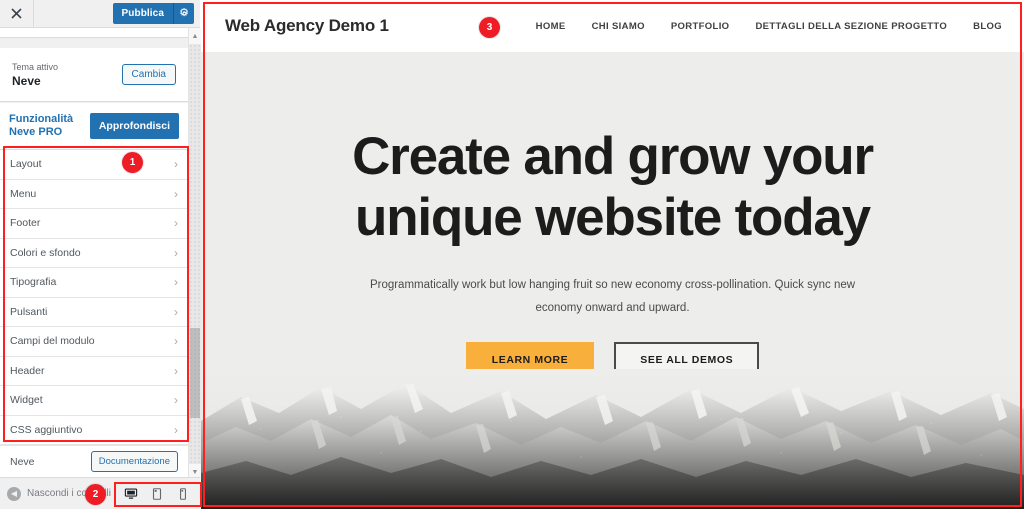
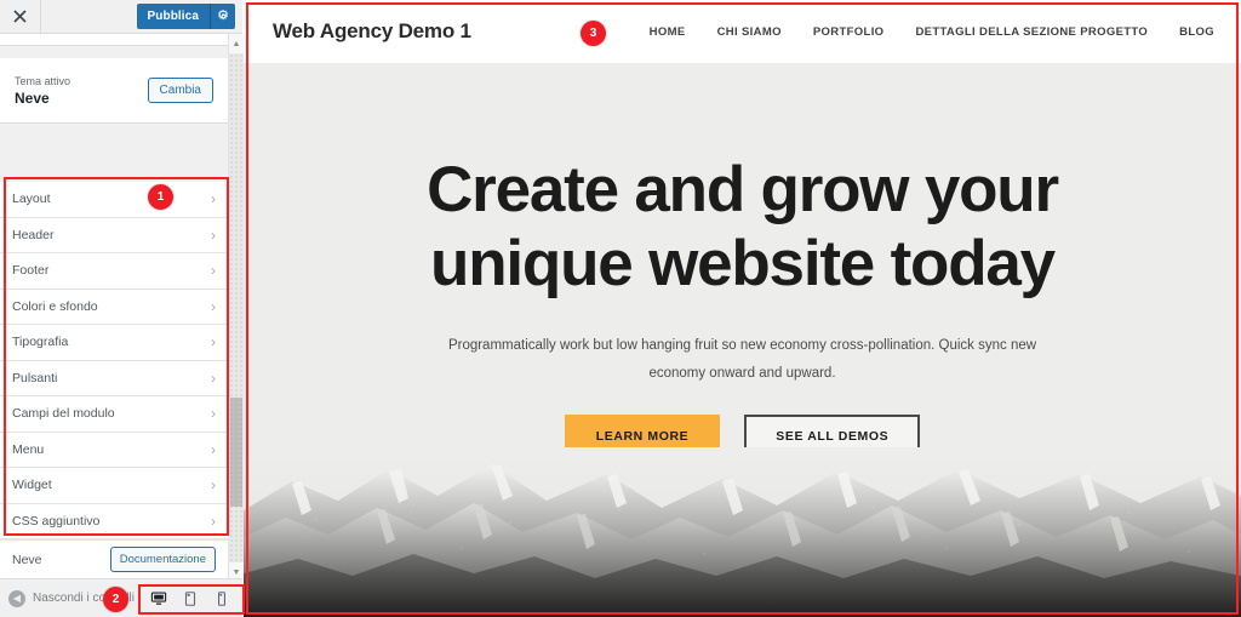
  Pubblica
  ⚙
  Tema attivo
  Neve
  Cambia
- Funzionalità Neve PRO
- Approfondisci
  Layout
  ›
- Menu
+ Header
  ›
  Footer
  ›
  Colori e sfondo
  ›
  Tipografia
  ›
  Pulsanti
  ›
  Campi del modulo
  ›
- Header
+ Menu
  ›
  Widget
  ›
  CSS aggiuntivo
  ›
  Neve
  Documentazione
  ◀
  Web Agency Demo 1
  HOME
  CHI SIAMO
  PORTFOLIO
  DETTAGLI DELLA SEZIONE PROGETTO
  BLOG
  Create and grow your unique website today
  Programmatically work but low hanging fruit so new economy cross-pollination. Quick sync new economy onward and upward.
  LEARN MORE
  SEE ALL DEMOS
  1
  2
  3
